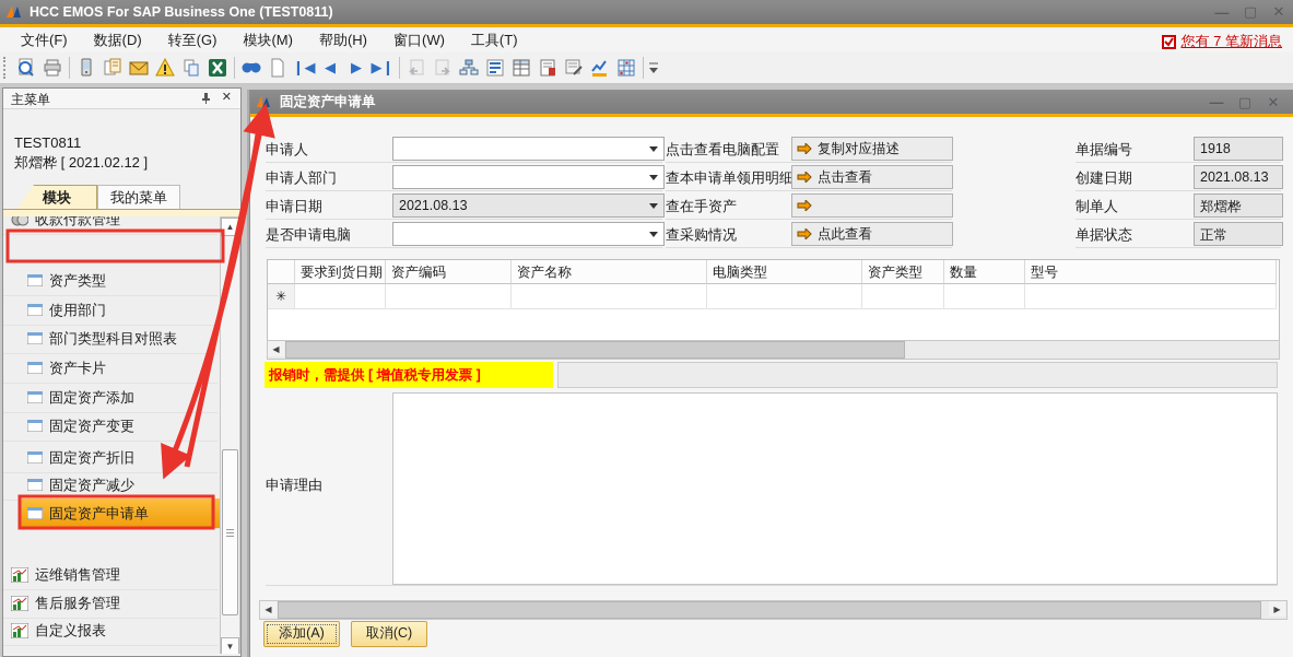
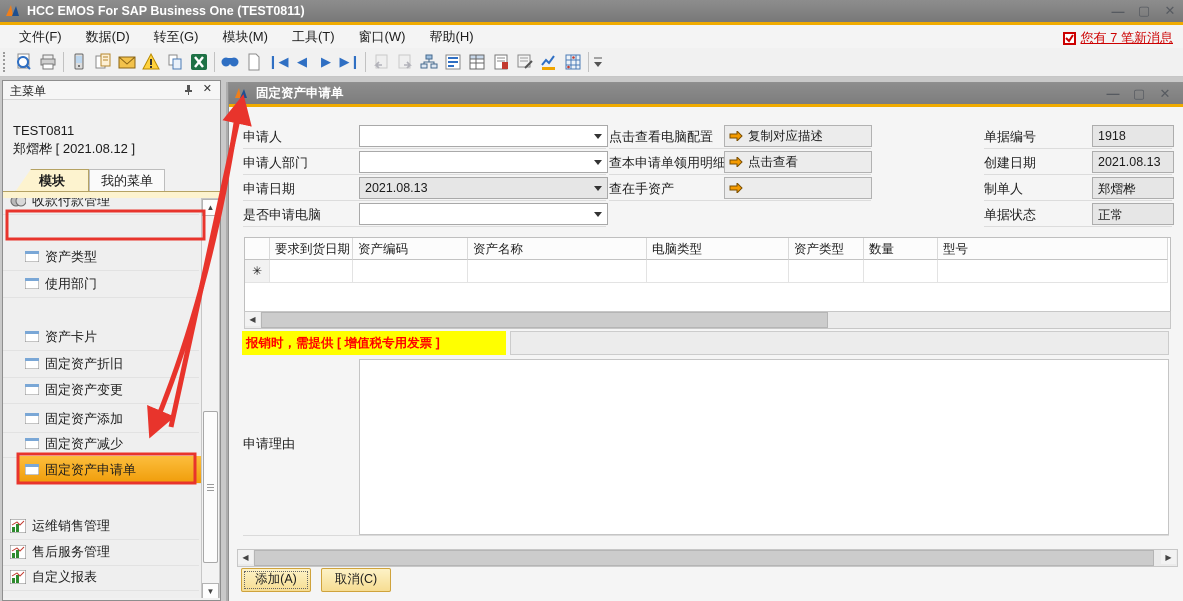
  HCC EMOS For SAP Business One (TEST0811)
  —
  ▢
  ✕
  文件(F)
  数据(D)
  转至(G)
  模块(M)
- 帮助(H)
+ 工具(T)
  窗口(W)
- 工具(T)
+ 帮助(H)
  您有 7 笔新消息
  ❙◀
  ◀
  ▶
  ▶❙
  主菜单
  ✕
  TEST0811
- 郑熠桦 [ 2021.02.12 ]
+ 郑熠桦 [ 2021.08.12 ]
  模块
  我的菜单
  收款付款管理
  资产类型
  使用部门
- 部门类型科目对照表
  资产卡片
- 固定资产添加
+ 固定资产折旧
  固定资产变更
- 固定资产折旧
+ 固定资产添加
  固定资产减少
  固定资产申请单
  运维销售管理
  售后服务管理
  自定义报表
  ▲
  ▼
  固定资产申请单
  —
  ▢
  ✕
  申请人
  申请人部门
  申请日期
  2021.08.13
  是否申请电脑
  点击查看电脑配置
  复制对应描述
  查本申请单领用明细
  点击查看
  查在手资产
- 查采购情况
- 点此查看
  单据编号
  1918
  创建日期
  2021.08.13
  制单人
  郑熠桦
  单据状态
  正常
  要求到货日期
  资产编码
  资产名称
  电脑类型
  资产类型
  数量
  型号
  ✳
  ◀
  报销时，需提供 [ 增值税专用发票 ]
  申请理由
  ◀
  ▶
  添加(A)
  取消(C)
